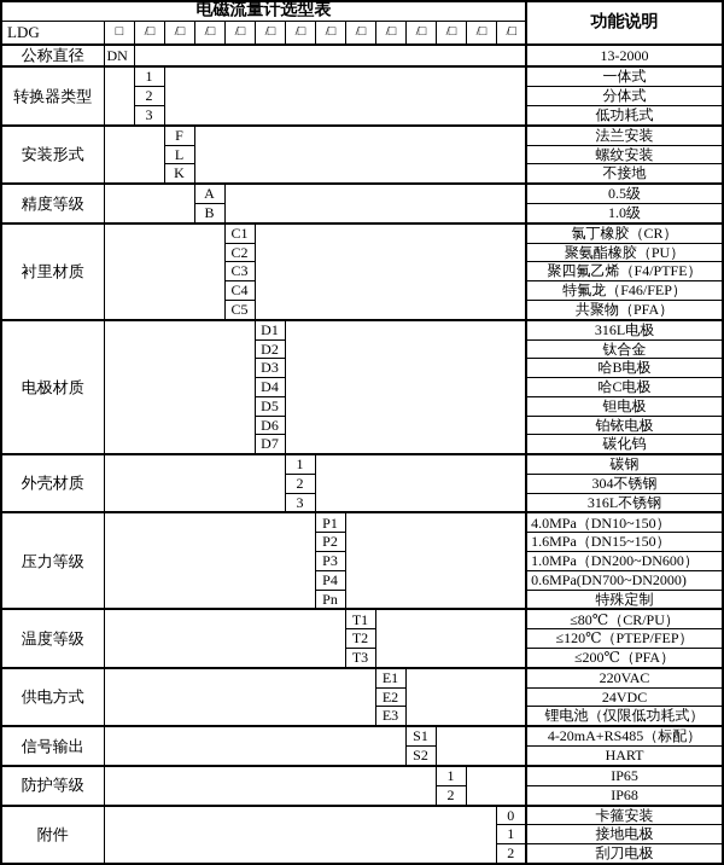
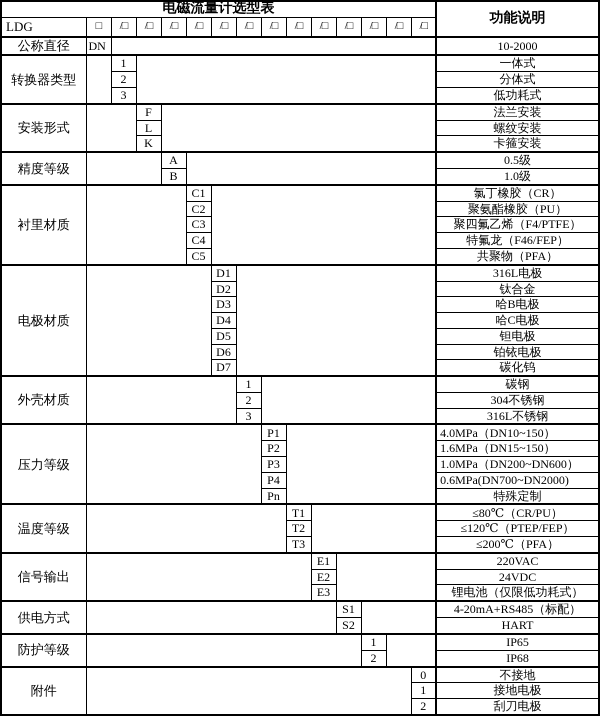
  电磁流量计选型表	功能说明
  LDG	□	/□	/□	/□	/□	/□	/□	/□	/□	/□	/□	/□	/□	/□
- 公称直径	DN		13-2000
+ 公称直径	DN		10-2000
  转换器类型		1		一体式
  2	分体式
  3	低功耗式
  安装形式		F		法兰安装
  L	螺纹安装
- K	不接地
+ K	卡箍安装
  精度等级		A		0.5级
  B	1.0级
  衬里材质		C1		氯丁橡胶（CR）
  C2	聚氨酯橡胶（PU）
  C3	聚四氟乙烯（F4/PTFE）
  C4	特氟龙（F46/FEP）
  C5	共聚物（PFA）
  电极材质		D1		316L电极
  D2	钛合金
  D3	哈B电极
  D4	哈C电极
  D5	钽电极
  D6	铂铱电极
  D7	碳化钨
  外壳材质		1		碳钢
  2	304不锈钢
  3	316L不锈钢
  压力等级		P1		4.0MPa（DN10~150）
  P2	1.6MPa（DN15~150）
  P3	1.0MPa（DN200~DN600）
  P4	0.6MPa(DN700~DN2000)
  Pn	特殊定制
  温度等级		T1		≤80℃（CR/PU）
  T2	≤120℃（PTEP/FEP）
  T3	≤200℃（PFA）
- 供电方式		E1		220VAC
+ 信号输出		E1		220VAC
  E2	24VDC
  E3	锂电池（仅限低功耗式）
- 信号输出		S1		4-20mA+RS485（标配）
+ 供电方式		S1		4-20mA+RS485（标配）
  S2	HART
  防护等级		1		IP65
  2	IP68
- 附件		0	卡箍安装
+ 附件		0	不接地
  1	接地电极
  2	刮刀电极
